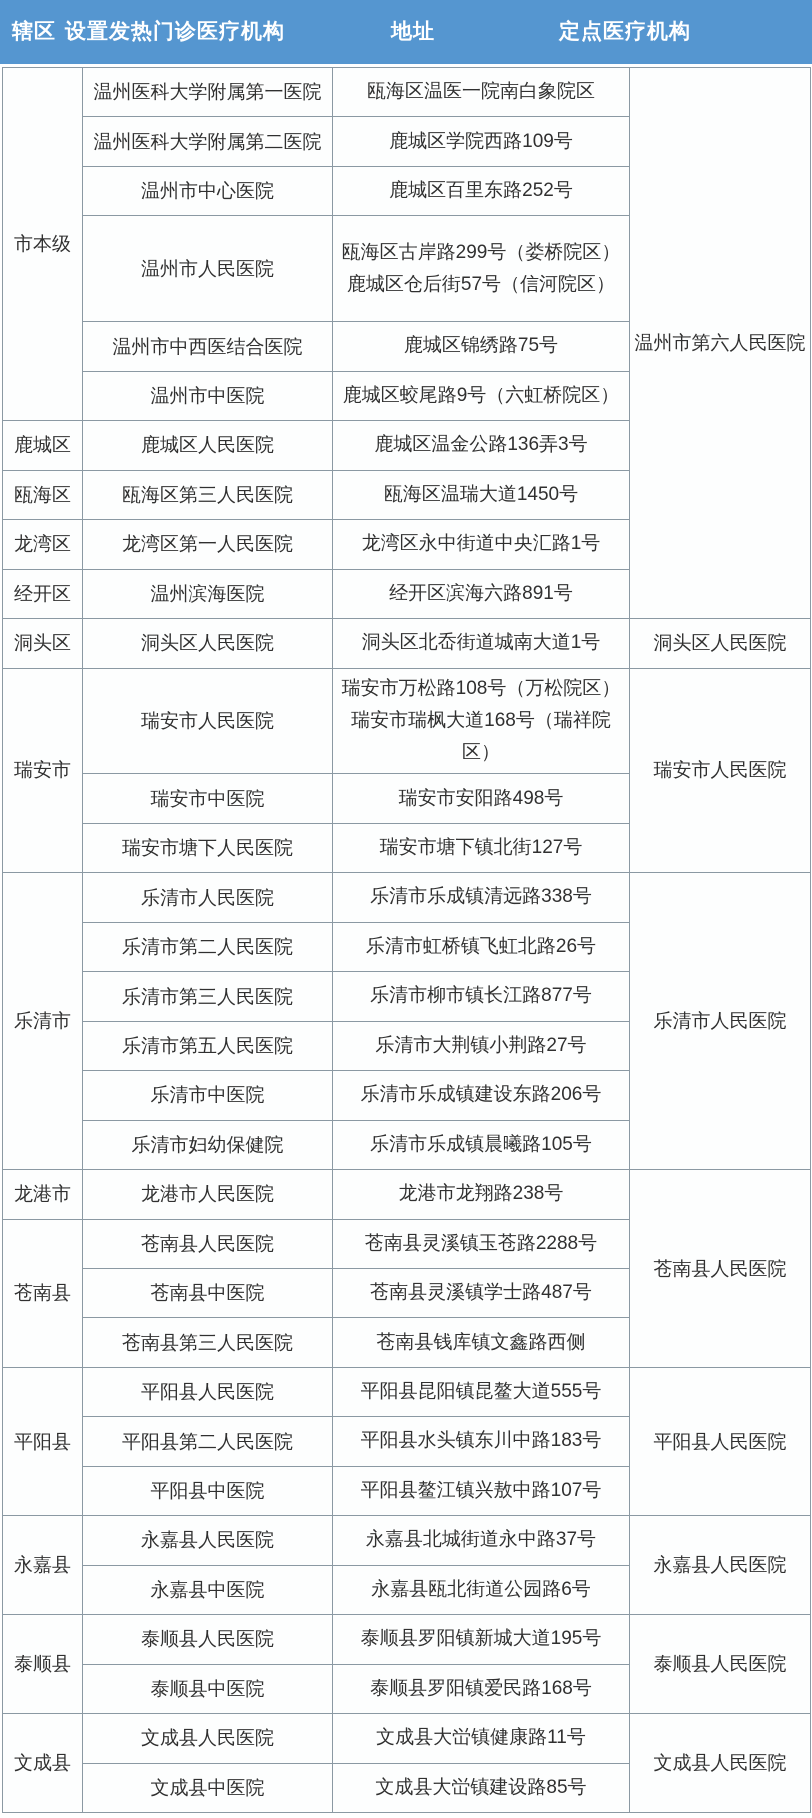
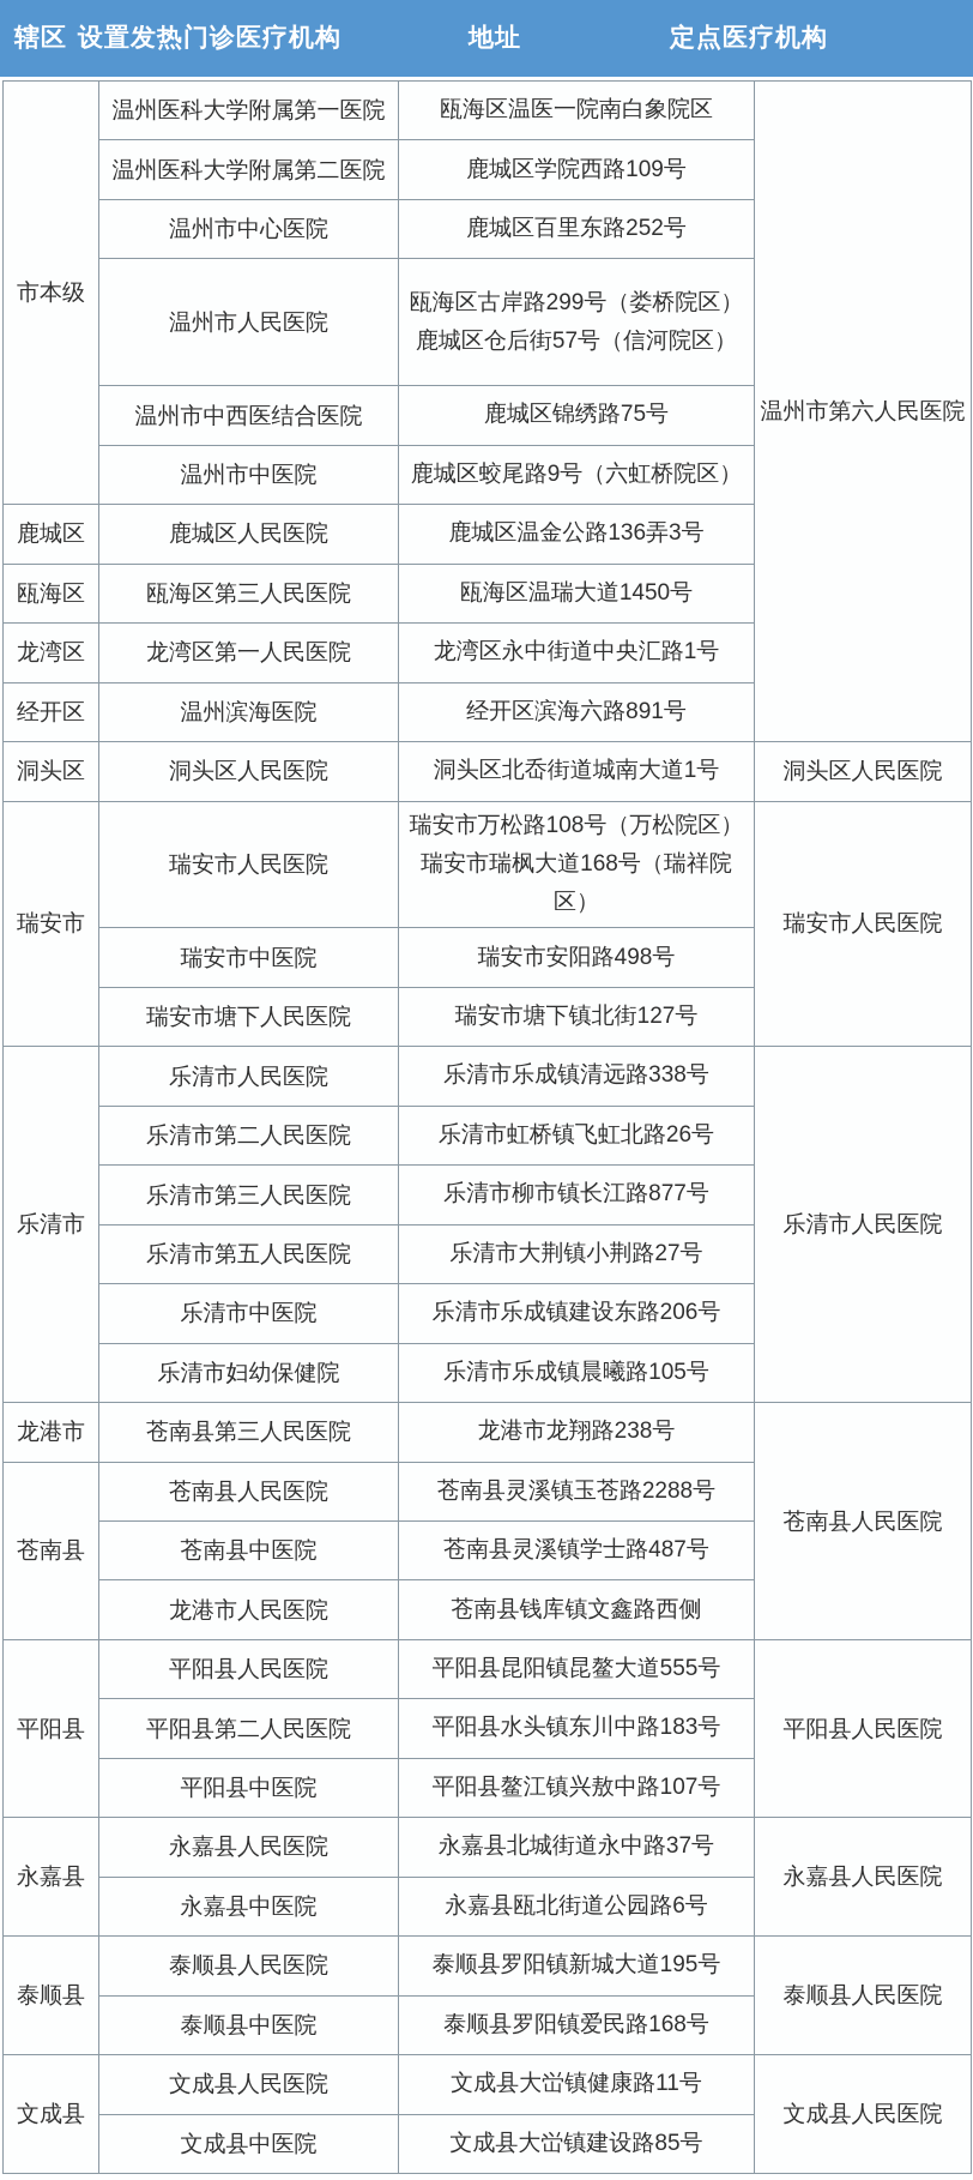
  辖区
  设置发热门诊医疗机构
  地址
  定点医疗机构
  市本级	温州医科大学附属第一医院	瓯海区温医一院南白象院区	温州市第六人民医院
  温州医科大学附属第二医院	鹿城区学院西路109号
  温州市中心医院	鹿城区百里东路252号
  温州市人民医院	瓯海区古岸路299号（娄桥院区）鹿城区仓后街57号（信河院区）
  温州市中西医结合医院	鹿城区锦绣路75号
  温州市中医院	鹿城区蛟尾路9号（六虹桥院区）
  鹿城区	鹿城区人民医院	鹿城区温金公路136弄3号
  瓯海区	瓯海区第三人民医院	瓯海区温瑞大道1450号
  龙湾区	龙湾区第一人民医院	龙湾区永中街道中央汇路1号
  经开区	温州滨海医院	经开区滨海六路891号
  洞头区	洞头区人民医院	洞头区北岙街道城南大道1号	洞头区人民医院
  瑞安市	瑞安市人民医院	瑞安市万松路108号（万松院区）瑞安市瑞枫大道168号（瑞祥院区）	瑞安市人民医院
  瑞安市中医院	瑞安市安阳路498号
  瑞安市塘下人民医院	瑞安市塘下镇北街127号
  乐清市	乐清市人民医院	乐清市乐成镇清远路338号	乐清市人民医院
  乐清市第二人民医院	乐清市虹桥镇飞虹北路26号
  乐清市第三人民医院	乐清市柳市镇长江路877号
  乐清市第五人民医院	乐清市大荆镇小荆路27号
  乐清市中医院	乐清市乐成镇建设东路206号
  乐清市妇幼保健院	乐清市乐成镇晨曦路105号
- 龙港市	龙港市人民医院	龙港市龙翔路238号	苍南县人民医院
+ 龙港市	苍南县第三人民医院	龙港市龙翔路238号	苍南县人民医院
  苍南县	苍南县人民医院	苍南县灵溪镇玉苍路2288号
  苍南县中医院	苍南县灵溪镇学士路487号
- 苍南县第三人民医院	苍南县钱库镇文鑫路西侧
+ 龙港市人民医院	苍南县钱库镇文鑫路西侧
  平阳县	平阳县人民医院	平阳县昆阳镇昆鳌大道555号	平阳县人民医院
  平阳县第二人民医院	平阳县水头镇东川中路183号
  平阳县中医院	平阳县鳌江镇兴敖中路107号
  永嘉县	永嘉县人民医院	永嘉县北城街道永中路37号	永嘉县人民医院
  永嘉县中医院	永嘉县瓯北街道公园路6号
  泰顺县	泰顺县人民医院	泰顺县罗阳镇新城大道195号	泰顺县人民医院
  泰顺县中医院	泰顺县罗阳镇爱民路168号
  文成县	文成县人民医院	文成县大峃镇健康路11号	文成县人民医院
  文成县中医院	文成县大峃镇建设路85号
